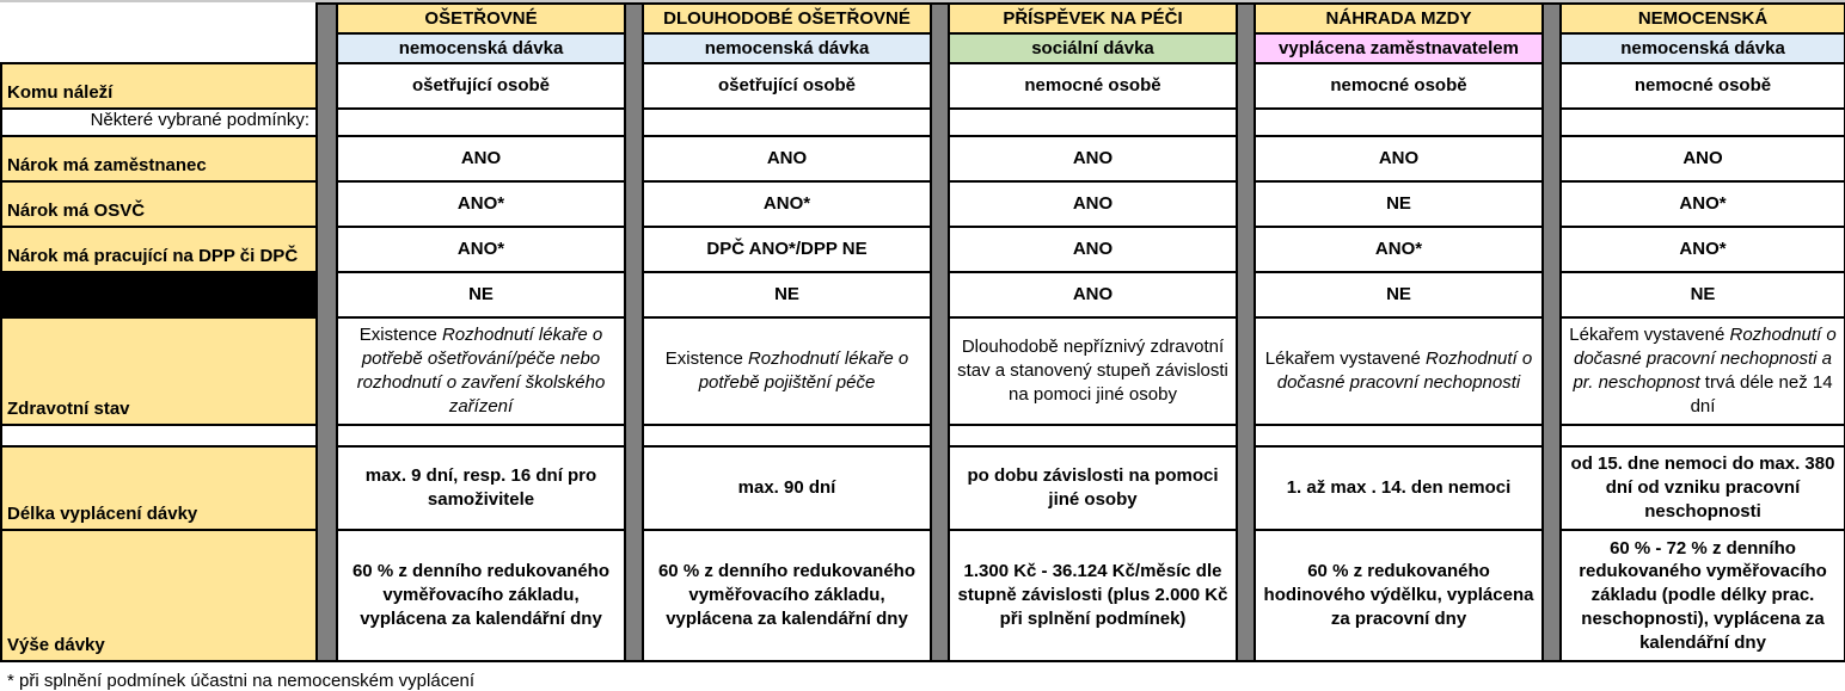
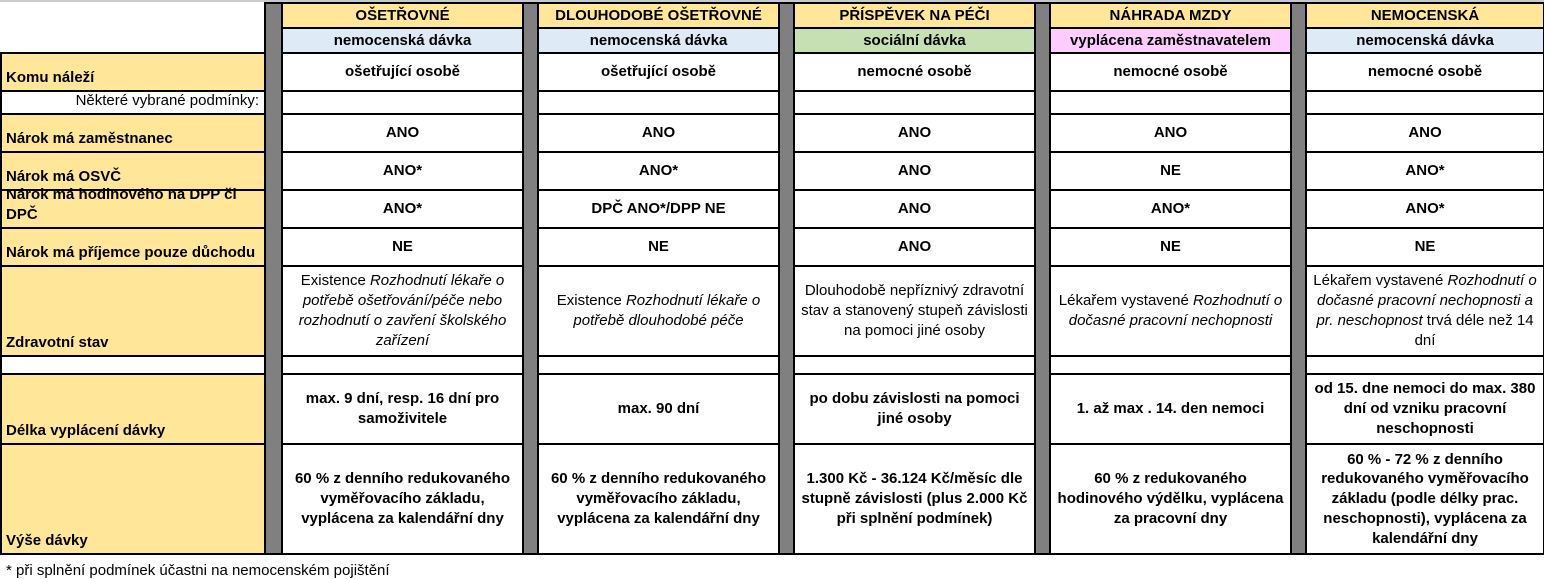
  OŠETŘOVNÉ
  DLOUHODOBÉ OŠETŘOVNÉ
  PŘÍSPĚVEK NA PÉČI
  NÁHRADA MZDY
  NEMOCENSKÁ
  nemocenská dávka
  nemocenská dávka
  sociální dávka
  vyplácena zaměstnavatelem
  nemocenská dávka
  Komu náleží
  ošetřující osobě
  ošetřující osobě
  nemocné osobě
  nemocné osobě
  nemocné osobě
  Některé vybrané podmínky:
  Nárok má zaměstnanec
  ANO
  ANO
  ANO
  ANO
  ANO
  Nárok má OSVČ
  ANO*
  ANO*
  ANO
  NE
  ANO*
- Nárok má pracující na DPP či DPČ
+ Nárok má hodinového na DPP či DPČ
  ANO*
  DPČ ANO*/DPP NE
  ANO
  ANO*
  ANO*
+ Nárok má příjemce pouze důchodu
  NE
  NE
  ANO
  NE
  NE
  Zdravotní stav
  Existence Rozhodnutí lékaře o potřebě ošetřování/péče nebo rozhodnutí o zavření školského zařízení
- Existence Rozhodnutí lékaře o potřebě pojištění péče
+ Existence Rozhodnutí lékaře o potřebě dlouhodobé péče
  Dlouhodobě nepříznivý zdravotní stav a stanovený stupeň závislosti na pomoci jiné osoby
  Lékařem vystavené Rozhodnutí o dočasné pracovní nechopnosti
  Lékařem vystavené Rozhodnutí o dočasné pracovní nechopnosti a pr. neschopnost trvá déle než 14 dní
  Délka vyplácení dávky
  max. 9 dní, resp. 16 dní pro samoživitele
  max. 90 dní
  po dobu závislosti na pomoci jiné osoby
  1. až max . 14. den nemoci
  od 15. dne nemoci do max. 380 dní od vzniku pracovní neschopnosti
  Výše dávky
  60 % z denního redukovaného vyměřovacího základu, vyplácena za kalendářní dny
  60 % z denního redukovaného vyměřovacího základu, vyplácena za kalendářní dny
  1.300 Kč - 36.124 Kč/měsíc dle stupně závislosti (plus 2.000 Kč při splnění podmínek)
  60 % z redukovaného hodinového výdělku, vyplácena za pracovní dny
  60 % - 72 % z denního redukovaného vyměřovacího základu (podle délky prac. neschopnosti), vyplácena za kalendářní dny
- * při splnění podmínek účastni na nemocenském vyplácení
+ * při splnění podmínek účastni na nemocenském pojištění
